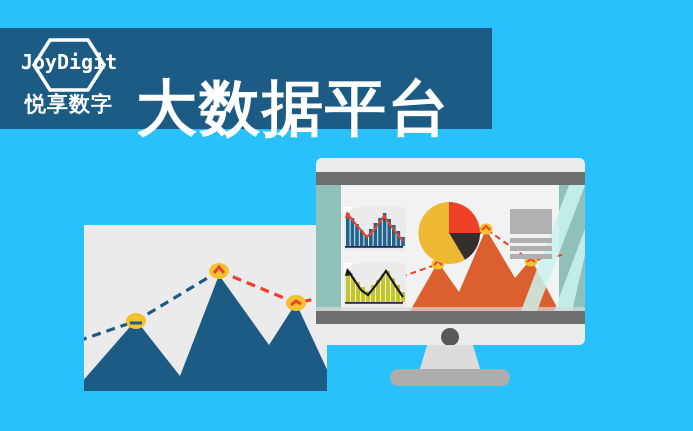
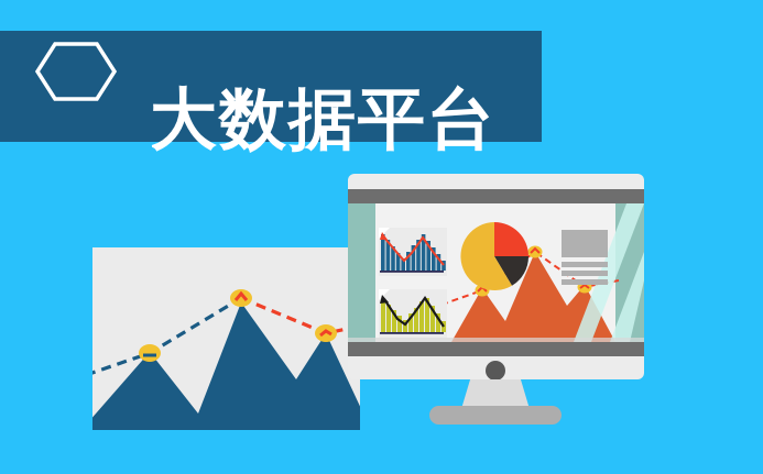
- JoyDigit
- 悦享数字
  大数据平台
